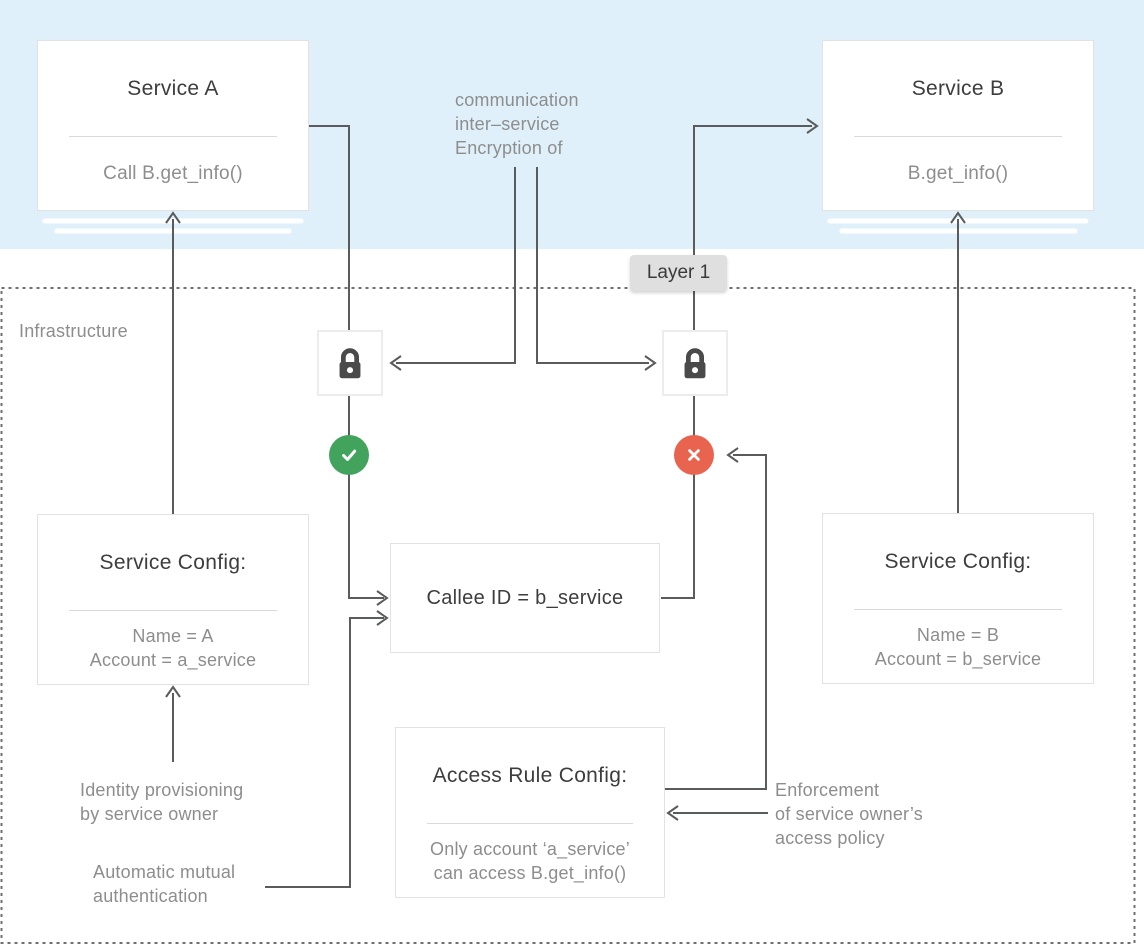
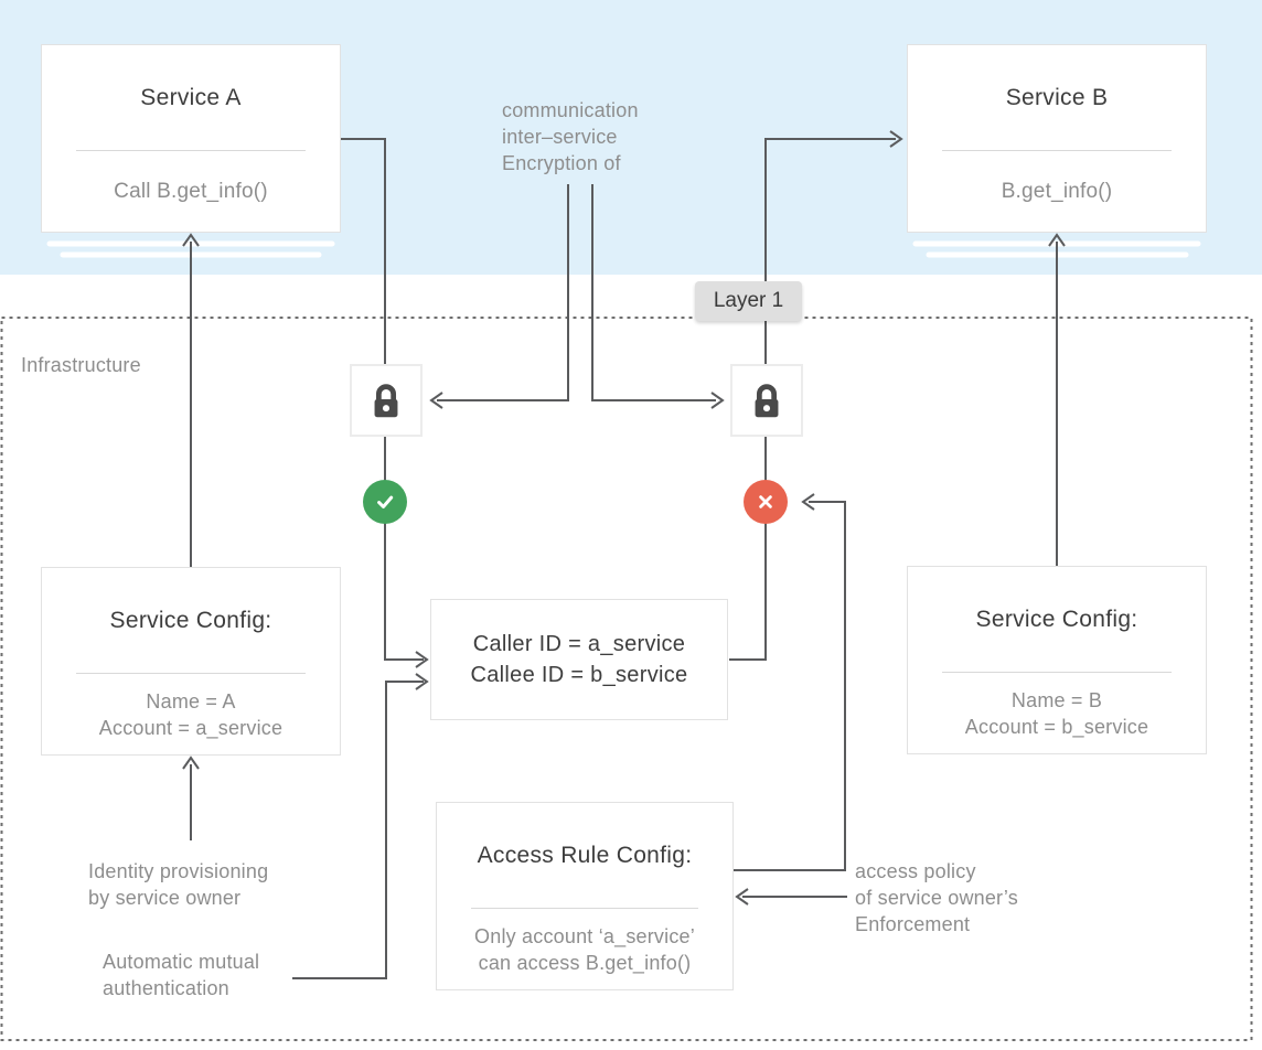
  Service A
  Call B.get_info()
  Service B
  B.get_info()
  communication
  inter–service
  Encryption of
  Layer 1
  Infrastructure
+ Caller ID = a_service
  Callee ID = b_service
  Service Config:
  Name = A
  Account = a_service
  Service Config:
  Name = B
  Account = b_service
  Access Rule Config:
  Only account ‘a_service’
  can access B.get_info()
  Identity provisioning
  by service owner
  Automatic mutual
  authentication
- Enforcement
+ access policy
  of service owner’s
- access policy
+ Enforcement
